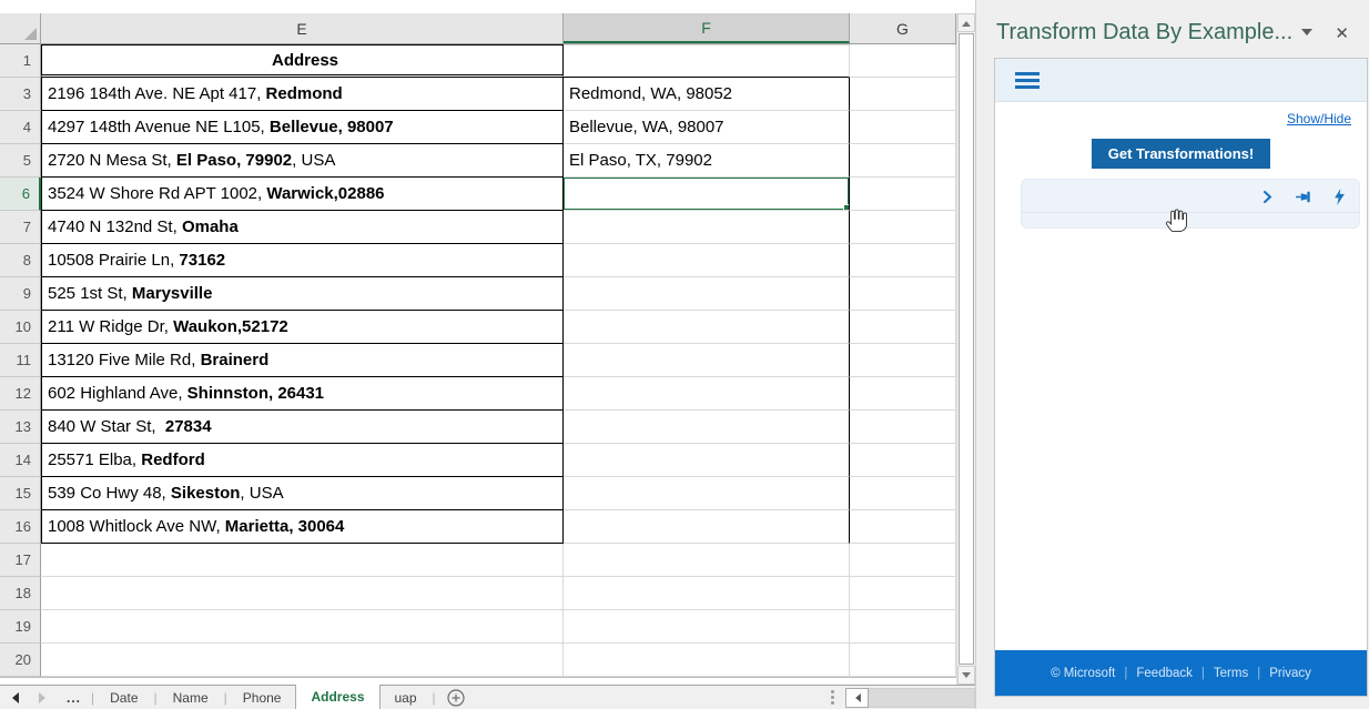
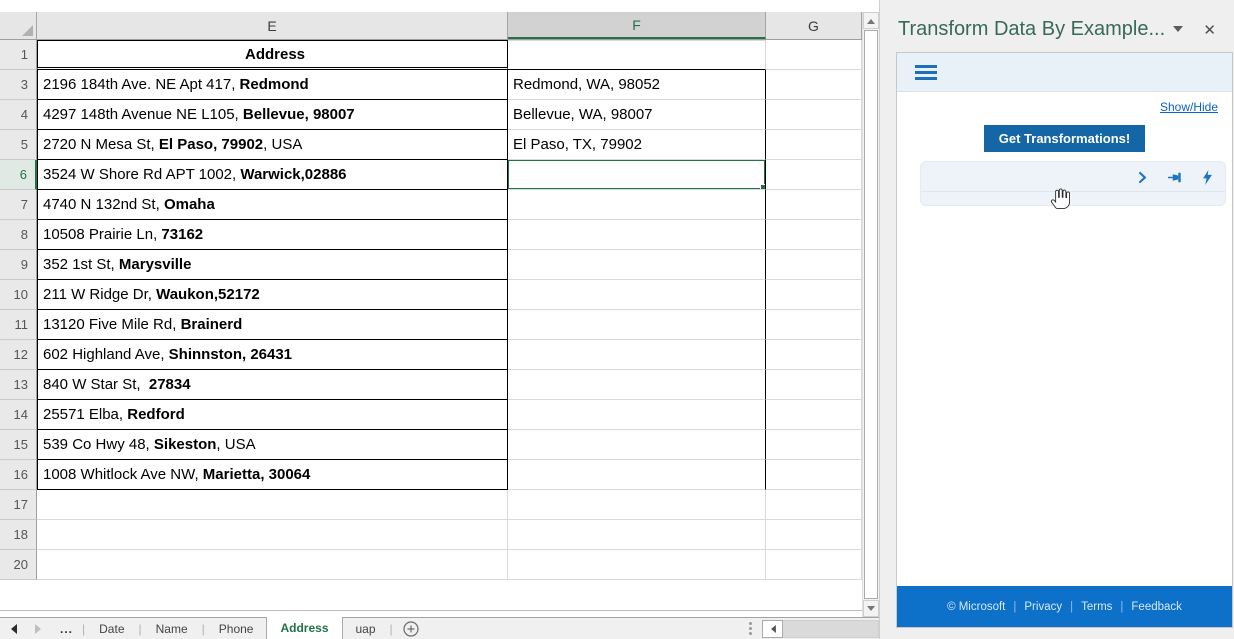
  E
  F
  G
  1
  Address
  3
  2196 184th Ave. NE Apt 417,
  Redmond
  Redmond, WA, 98052
  4
  4297 148th Avenue NE L105,
  Bellevue, 98007
  Bellevue, WA, 98007
  5
  2720 N Mesa St,
  El Paso, 79902
  , USA
  El Paso, TX, 79902
  6
  3524 W Shore Rd APT 1002,
  Warwick,02886
  7
  4740 N 132nd St,
  Omaha
  8
  10508 Prairie Ln,
  73162
  9
- 525 1st St,
+ 352 1st St,
  Marysville
  10
  211 W Ridge Dr,
  Waukon,52172
  11
  13120 Five Mile Rd,
  Brainerd
  12
  602 Highland Ave,
  Shinnston, 26431
  13
  840 W Star St,
  27834
  14
  25571 Elba,
  Redford
  15
  539 Co Hwy 48,
  Sikeston
  , USA
  16
  1008 Whitlock Ave NW,
  Marietta, 30064
  17
  18
- 19
  20
  ...
  |
  Date
  |
  Name
  |
  Phone
  Address
  uap
  |
  Transform Data By Example...
  ✕
  Show/Hide
  Get Transformations!
  © Microsoft
  |
- Feedback
+ Privacy
  |
  Terms
  |
- Privacy
+ Feedback
